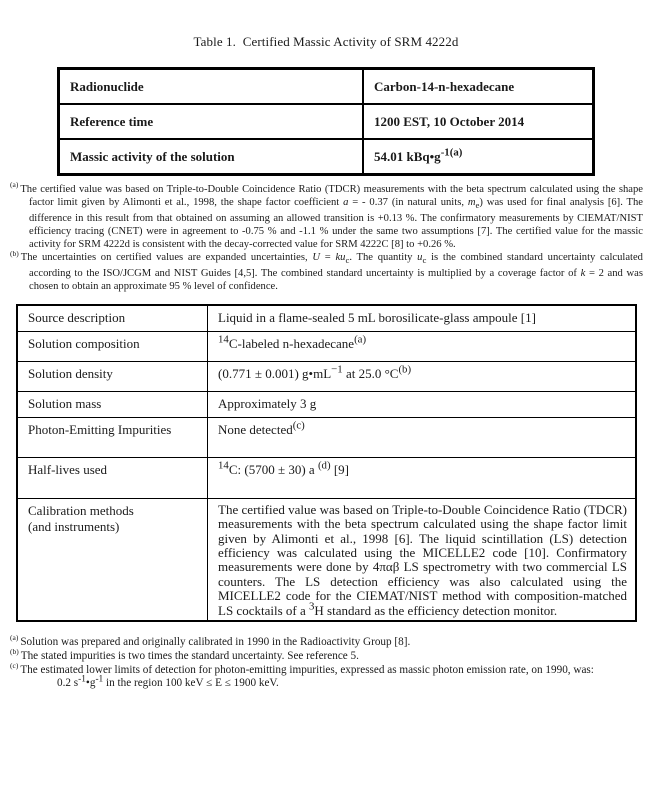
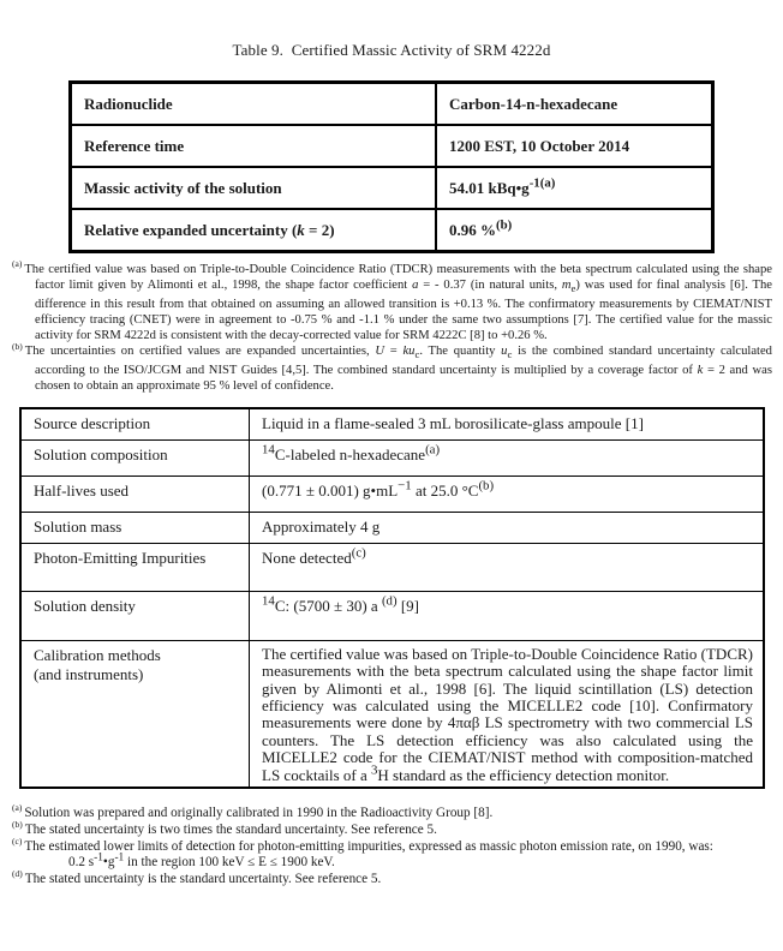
- Table 1. Certified Massic Activity of SRM 4222d
+ Table 9. Certified Massic Activity of SRM 4222d
  Radionuclide	Carbon-14-n-hexadecane
  Reference time	1200 EST, 10 October 2014
  Massic activity of the solution	54.01 kBq•g-1(a)
+ Relative expanded uncertainty (k = 2)	0.96 %(b)
  (a)The certified value was based on Triple-to-Double Coincidence Ratio (TDCR) measurements with the beta spectrum calculated using the shape factor limit given by Alimonti et al., 1998, the shape factor coefficient a = - 0.37 (in natural units, me) was used for final analysis [6]. The difference in this result from that obtained on assuming an allowed transition is +0.13 %. The confirmatory measurements by CIEMAT/NIST efficiency tracing (CNET) were in agreement to -0.75 % and -1.1 % under the same two assumptions [7]. The certified value for the massic activity for SRM 4222d is consistent with the decay-corrected value for SRM 4222C [8] to +0.26 %.
  (b)The uncertainties on certified values are expanded uncertainties, U = kuc. The quantity uc is the combined standard uncertainty calculated according to the ISO/JCGM and NIST Guides [4,5]. The combined standard uncertainty is multiplied by a coverage factor of k = 2 and was chosen to obtain an approximate 95 % level of confidence.
- Source description	Liquid in a flame-sealed 5 mL borosilicate-glass ampoule [1]
+ Source description	Liquid in a flame-sealed 3 mL borosilicate-glass ampoule [1]
  Solution composition	14C-labeled n-hexadecane(a)
- Solution density	(0.771 ± 0.001) g•mL−1 at 25.0 °C(b)
+ Half-lives used	(0.771 ± 0.001) g•mL−1 at 25.0 °C(b)
- Solution mass	Approximately 3 g
+ Solution mass	Approximately 4 g
  Photon-Emitting Impurities	None detected(c)
- Half-lives used	14C: (5700 ± 30) a (d) [9]
+ Solution density	14C: (5700 ± 30) a (d) [9]
  Calibration methods(and instruments)	The certified value was based on Triple-to-Double Coincidence Ratio (TDCR) measurements with the beta spectrum calculated using the shape factor limit given by Alimonti et al., 1998 [6]. The liquid scintillation (LS) detection efficiency was calculated using the MICELLE2 code [10]. Confirmatory measurements were done by 4παβ LS spectrometry with two commercial LS counters. The LS detection efficiency was also calculated using the MICELLE2 code for the CIEMAT/NIST method with composition-matched LS cocktails of a 3H standard as the efficiency detection monitor.
  (a) Solution was prepared and originally calibrated in 1990 in the Radioactivity Group [8].
- (b) The stated impurities is two times the standard uncertainty. See reference 5.
+ (b) The stated uncertainty is two times the standard uncertainty. See reference 5.
  (c) The estimated lower limits of detection for photon-emitting impurities, expressed as massic photon emission rate, on 1990, was:
  0.2 s-1•g-1 in the region 100 keV ≤ E ≤ 1900 keV.
+ (d) The stated uncertainty is the standard uncertainty. See reference 5.
